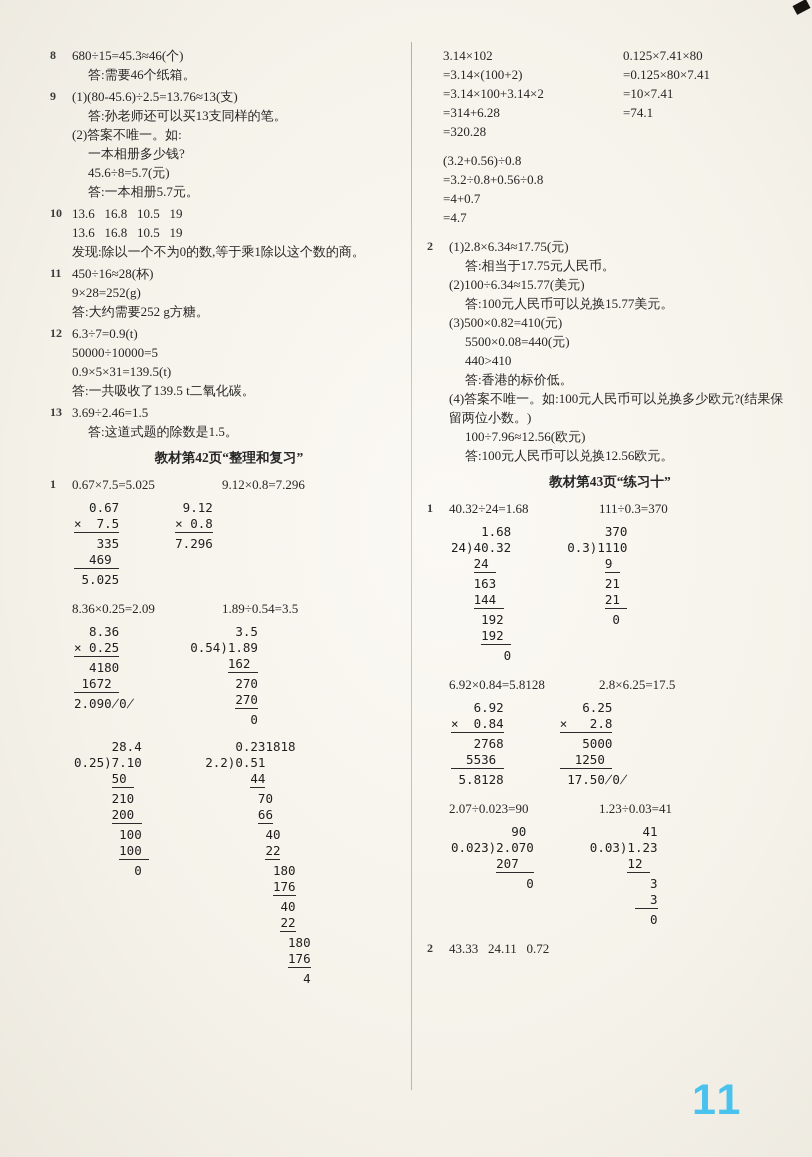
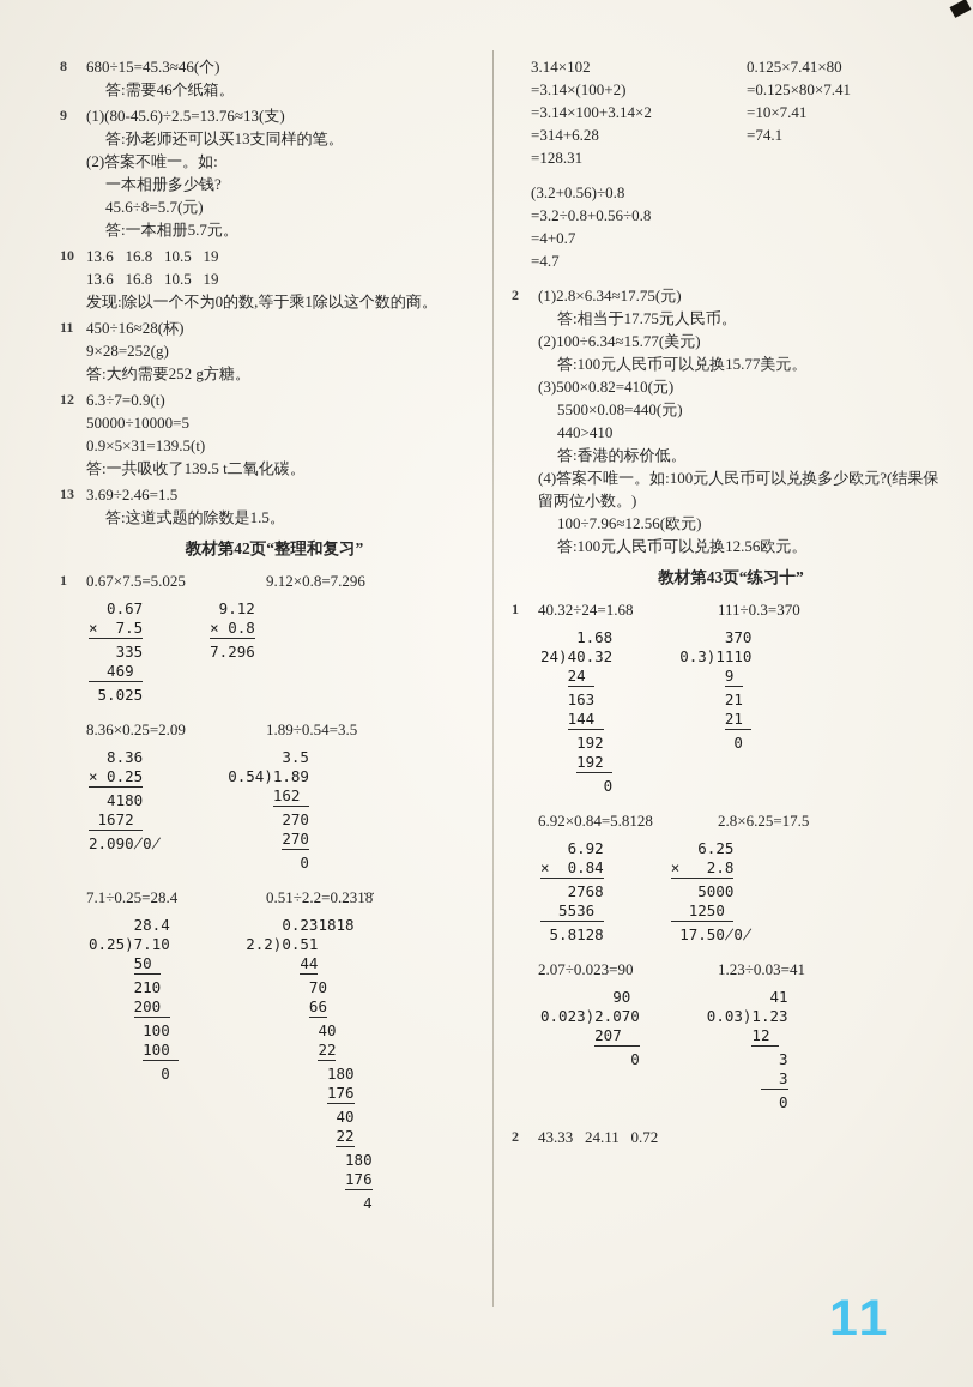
  8
  680÷15=45.3≈46(个)
  答:需要46个纸箱。
  9
  (1)(80-45.6)÷2.5=13.76≈13(支)
  答:孙老师还可以买13支同样的笔。
  (2)答案不唯一。如:
  一本相册多少钱?
  45.6÷8=5.7(元)
  答:一本相册5.7元。
  10
  13.6 16.8 10.5 19
  13.6 16.8 10.5 19
  发现:除以一个不为0的数,等于乘1除以这个数的商。
  11
  450÷16≈28(杯)
  9×28=252(g)
  答:大约需要252 g方糖。
  12
  6.3÷7=0.9(t)
  50000÷10000=5
  0.9×5×31=139.5(t)
  答:一共吸收了139.5 t二氧化碳。
  13
  3.69÷2.46=1.5
  答:这道式题的除数是1.5。
  教材第42页“整理和复习”
  1
  0.67×7.5=5.025
  9.12×0.8=7.296
  0.67
  × 7.5
  335
  469
  5.025
  9.12
  × 0.8
  7.296
  8.36×0.25=2.09
  1.89÷0.54=3.5
  8.36
  × 0.25
  4180
  1672
  2.090̸0̸
  3.5
  0.54)1.89
  162
  270
  270
  0
+ 7.1÷0.25=28.4
+ 0.51÷2.2=0.231̇8̇
  28.4
  0.25)7.10
  50
  210
  200
  100
  100
  0
  0.231818
  2.2)0.51
  44
  70
  66
  40
  22
  180
  176
  40
  22
  180
  176
  4
  3.14×102
  =3.14×(100+2)
  =3.14×100+3.14×2
  =314+6.28
- =320.28
+ =128.31
  0.125×7.41×80
  =0.125×80×7.41
  =10×7.41
  =74.1
  (3.2+0.56)÷0.8
  =3.2÷0.8+0.56÷0.8
  =4+0.7
  =4.7
  2
  (1)2.8×6.34≈17.75(元)
  答:相当于17.75元人民币。
  (2)100÷6.34≈15.77(美元)
  答:100元人民币可以兑换15.77美元。
  (3)500×0.82=410(元)
  5500×0.08=440(元)
  440>410
  答:香港的标价低。
  (4)答案不唯一。如:100元人民币可以兑换多少欧元?(结果保留两位小数。)
  100÷7.96≈12.56(欧元)
  答:100元人民币可以兑换12.56欧元。
  教材第43页“练习十”
  1
  40.32÷24=1.68
  111÷0.3=370
  1.68
  24)40.32
  24
  163
  144
  192
  192
  0
  370
  0.3)1110
  9
  21
  21
  0
  6.92×0.84=5.8128
  2.8×6.25=17.5
  6.92
  × 0.84
  2768
  5536
  5.8128
  6.25
  × 2.8
  5000
  1250
  17.50̸0̸
  2.07÷0.023=90
  1.23÷0.03=41
  90
  0.023)2.070
  207
  0
  41
  0.03)1.23
  12
  3
  3
  0
  2
  43.33 24.11 0.72
  11
